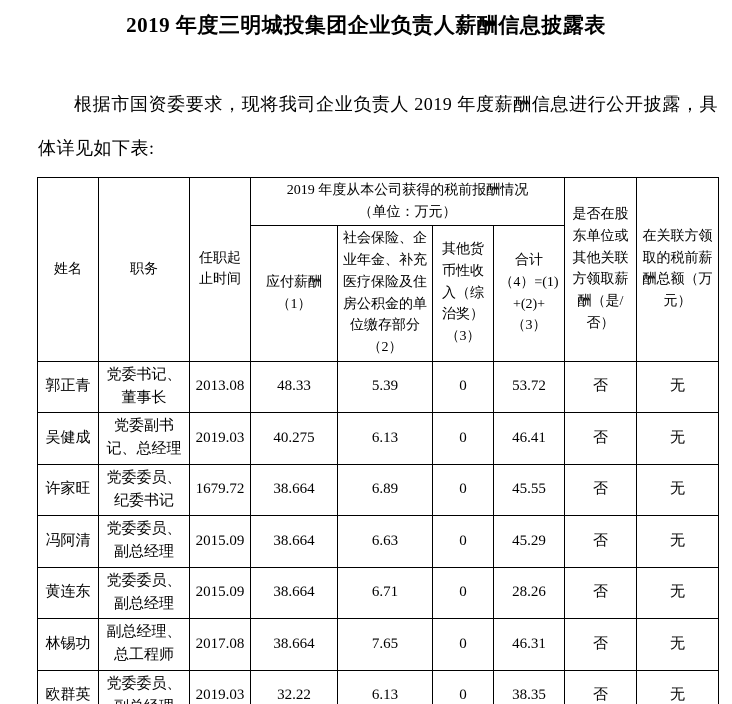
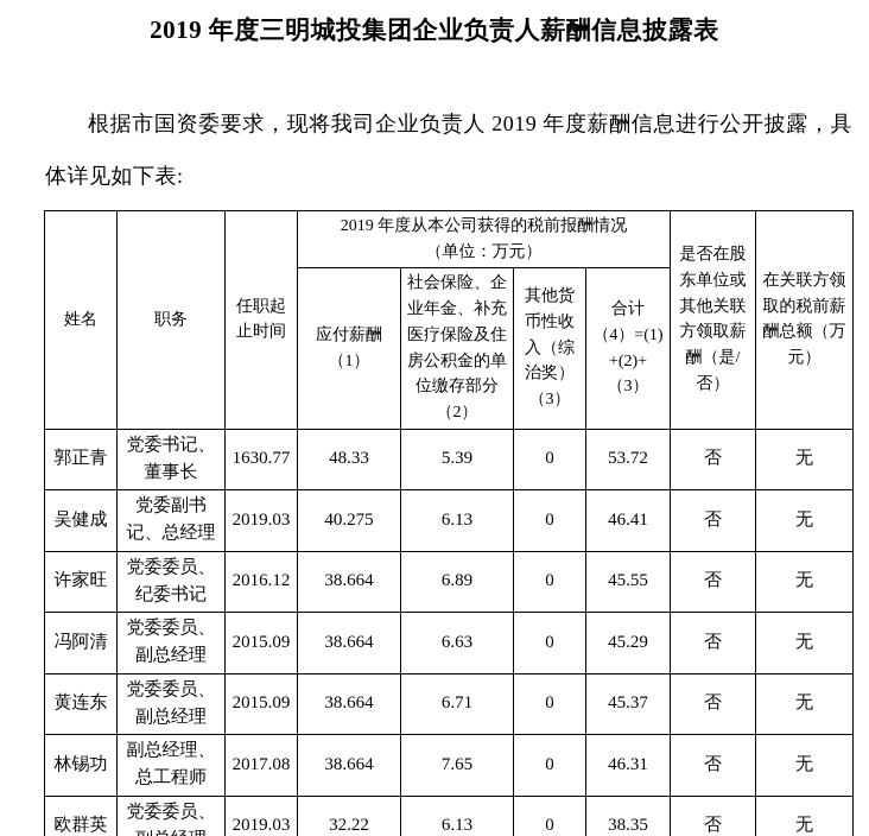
  2019 年度三明城投集团企业负责人薪酬信息披露表
  根据市国资委要求，现将我司企业负责人 2019 年度薪酬信息进行公开披露，具体详见如下表:
  姓名	职务	任职起止时间	2019 年度从本公司获得的税前报酬情况 （单位：万元）	是否在股东单位或其他关联方领取薪酬（是/否）	在关联方领取的税前薪酬总额（万元）
  应付薪酬（1）	社会保险、企业年金、补充医疗保险及住房公积金的单位缴存部分（2）	其他货币性收入（综治奖）（3）	合计（4）=(1)+(2)+（3）
- 郭正青	党委书记、董事长	2013.08	48.33	5.39	0	53.72	否	无
+ 郭正青	党委书记、董事长	1630.77	48.33	5.39	0	53.72	否	无
  吴健成	党委副书记、总经理	2019.03	40.275	6.13	0	46.41	否	无
- 许家旺	党委委员、纪委书记	1679.72	38.664	6.89	0	45.55	否	无
+ 许家旺	党委委员、纪委书记	2016.12	38.664	6.89	0	45.55	否	无
  冯阿清	党委委员、副总经理	2015.09	38.664	6.63	0	45.29	否	无
- 黄连东	党委委员、副总经理	2015.09	38.664	6.71	0	28.26	否	无
+ 黄连东	党委委员、副总经理	2015.09	38.664	6.71	0	45.37	否	无
  林锡功	副总经理、总工程师	2017.08	38.664	7.65	0	46.31	否	无
  欧群英	党委委员、	2019.03	32.22	6.13	0	38.35	否	无
